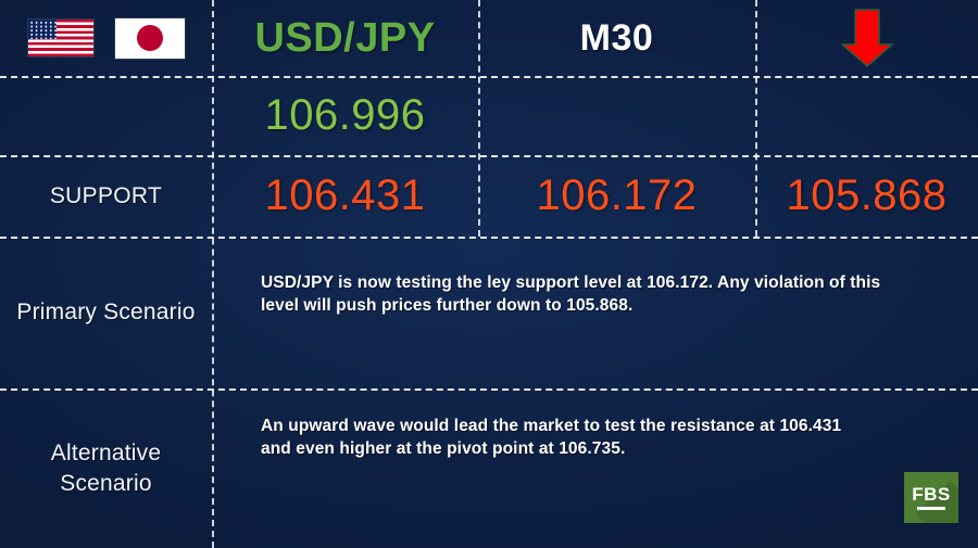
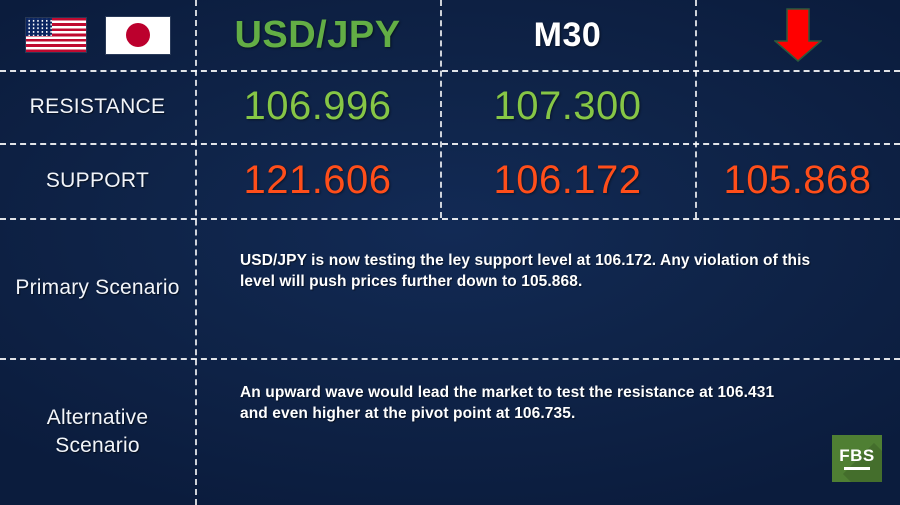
  USD/JPY
  M30
+ RESISTANCE
  106.996
+ 107.300
  SUPPORT
- 106.431
+ 121.606
  106.172
  105.868
  Primary Scenario
  USD/JPY is now testing the ley support level at 106.172. Any violation of this level will push prices further down to 105.868.
  Alternative
  Scenario
  An upward wave would lead the market to test the resistance at 106.431 and even higher at the pivot point at 106.735.
  FBS
